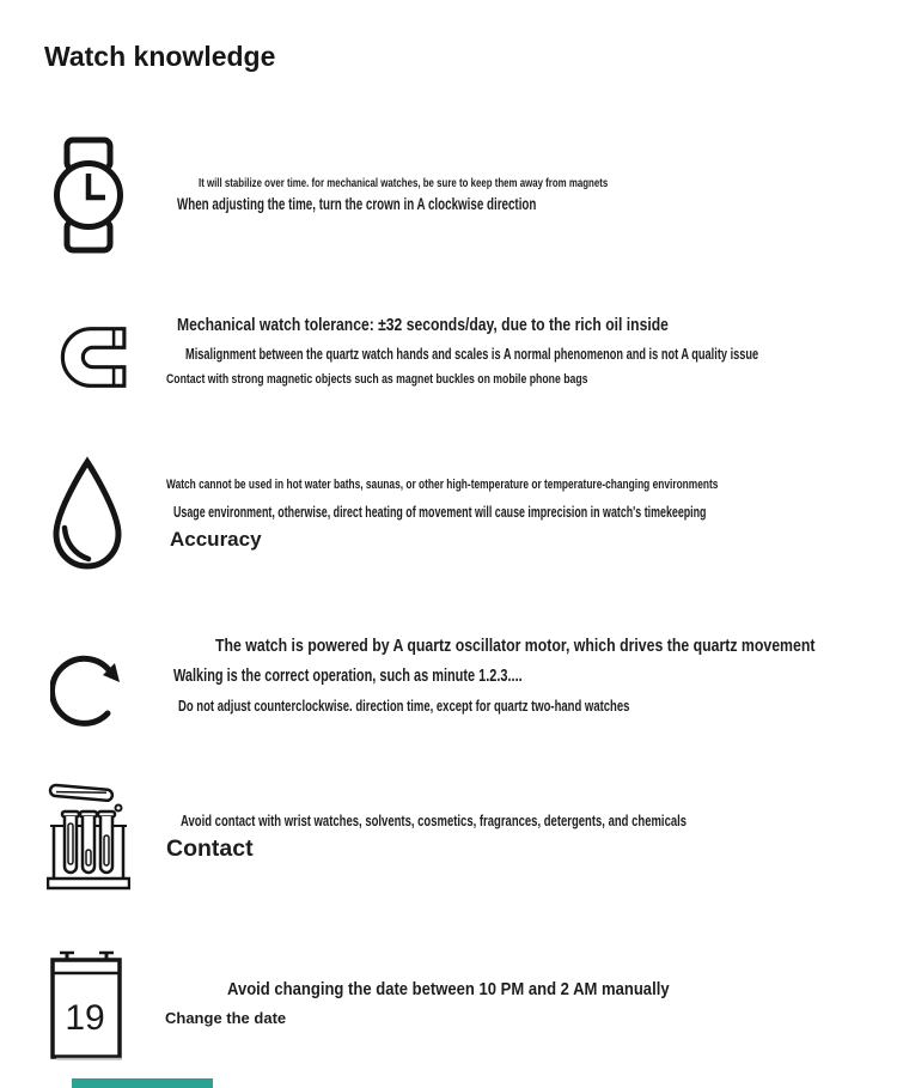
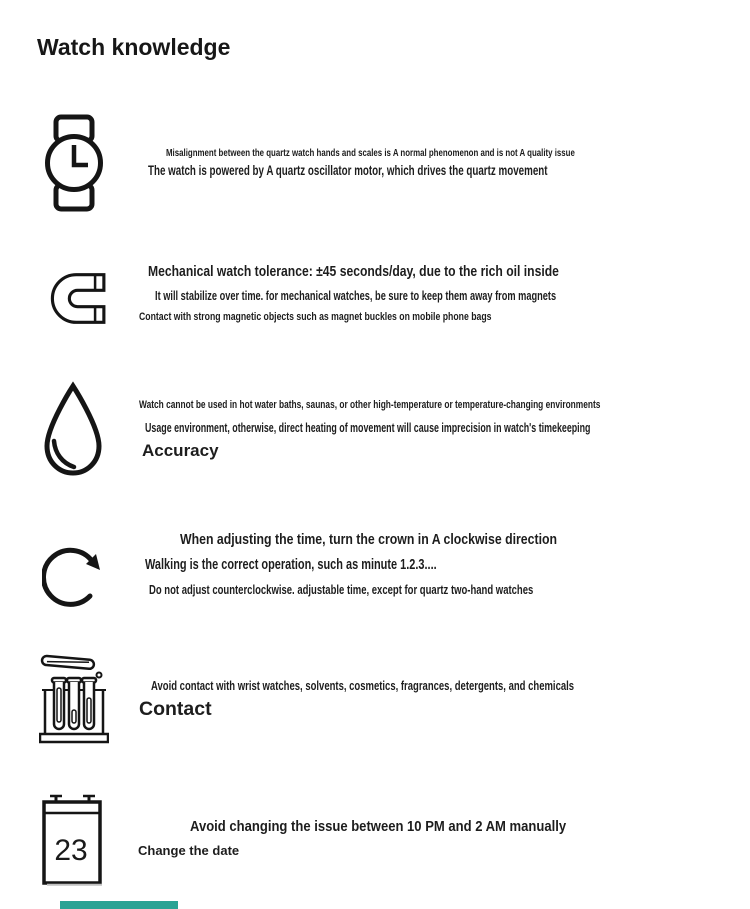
  Watch knowledge
- It will stabilize over time. for mechanical watches, be sure to keep them away from magnets
+ Misalignment between the quartz watch hands and scales is A normal phenomenon and is not A quality issue
- When adjusting the time, turn the crown in A clockwise direction
+ The watch is powered by A quartz oscillator motor, which drives the quartz movement
- Mechanical watch tolerance: ±32 seconds/day, due to the rich oil inside
+ Mechanical watch tolerance: ±45 seconds/day, due to the rich oil inside
- Misalignment between the quartz watch hands and scales is A normal phenomenon and is not A quality issue
+ It will stabilize over time. for mechanical watches, be sure to keep them away from magnets
  Contact with strong magnetic objects such as magnet buckles on mobile phone bags
  Watch cannot be used in hot water baths, saunas, or other high-temperature or temperature-changing environments
  Usage environment, otherwise, direct heating of movement will cause imprecision in watch's timekeeping
  Accuracy
- The watch is powered by A quartz oscillator motor, which drives the quartz movement
+ When adjusting the time, turn the crown in A clockwise direction
  Walking is the correct operation, such as minute 1.2.3....
- Do not adjust counterclockwise. direction time, except for quartz two-hand watches
+ Do not adjust counterclockwise. adjustable time, except for quartz two-hand watches
  Avoid contact with wrist watches, solvents, cosmetics, fragrances, detergents, and chemicals
  Contact
- 19
+ 23
- Avoid changing the date between 10 PM and 2 AM manually
+ Avoid changing the issue between 10 PM and 2 AM manually
  Change the date
